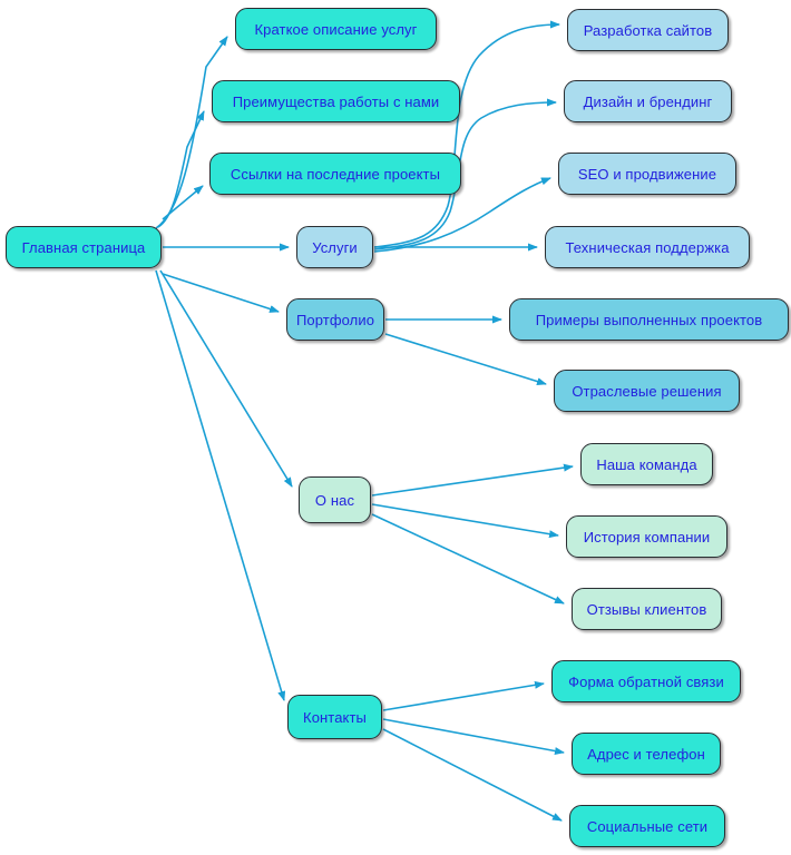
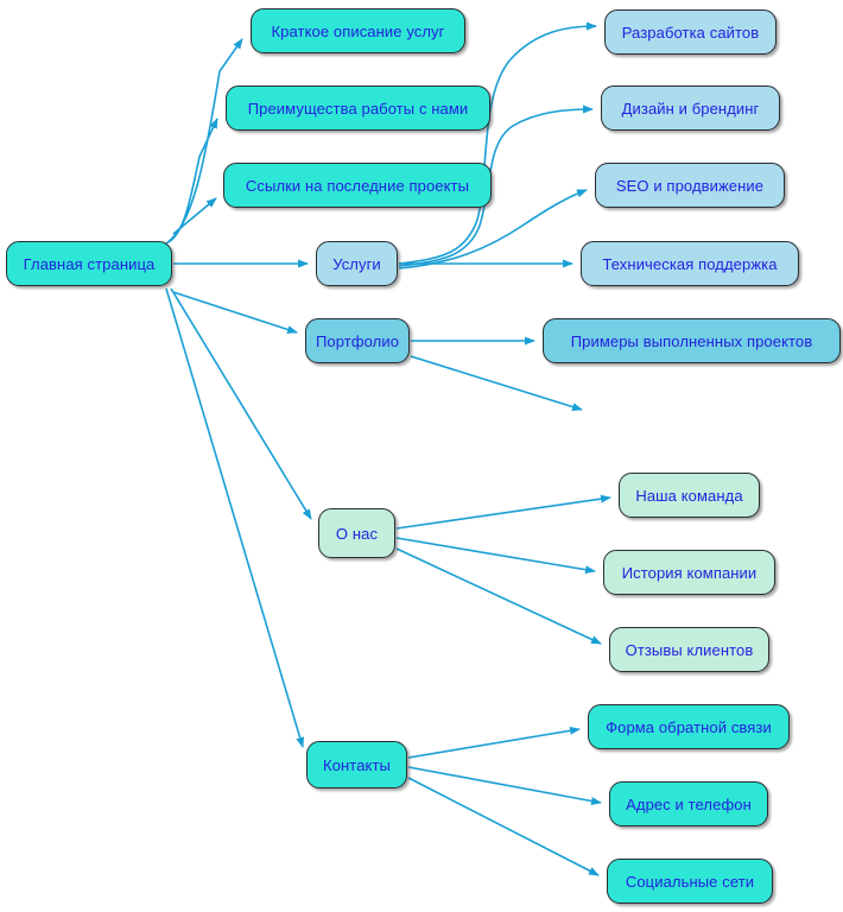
  Главная страница
  Краткое описание услуг
  Преимущества работы с нами
  Ссылки на последние проекты
  Услуги
  Разработка сайтов
  Дизайн и брендинг
  SEO и продвижение
  Техническая поддержка
  Портфолио
  Примеры выполненных проектов
- Отраслевые решения
  О нас
  Наша команда
  История компании
  Отзывы клиентов
  Контакты
  Форма обратной связи
  Адрес и телефон
  Социальные сети
